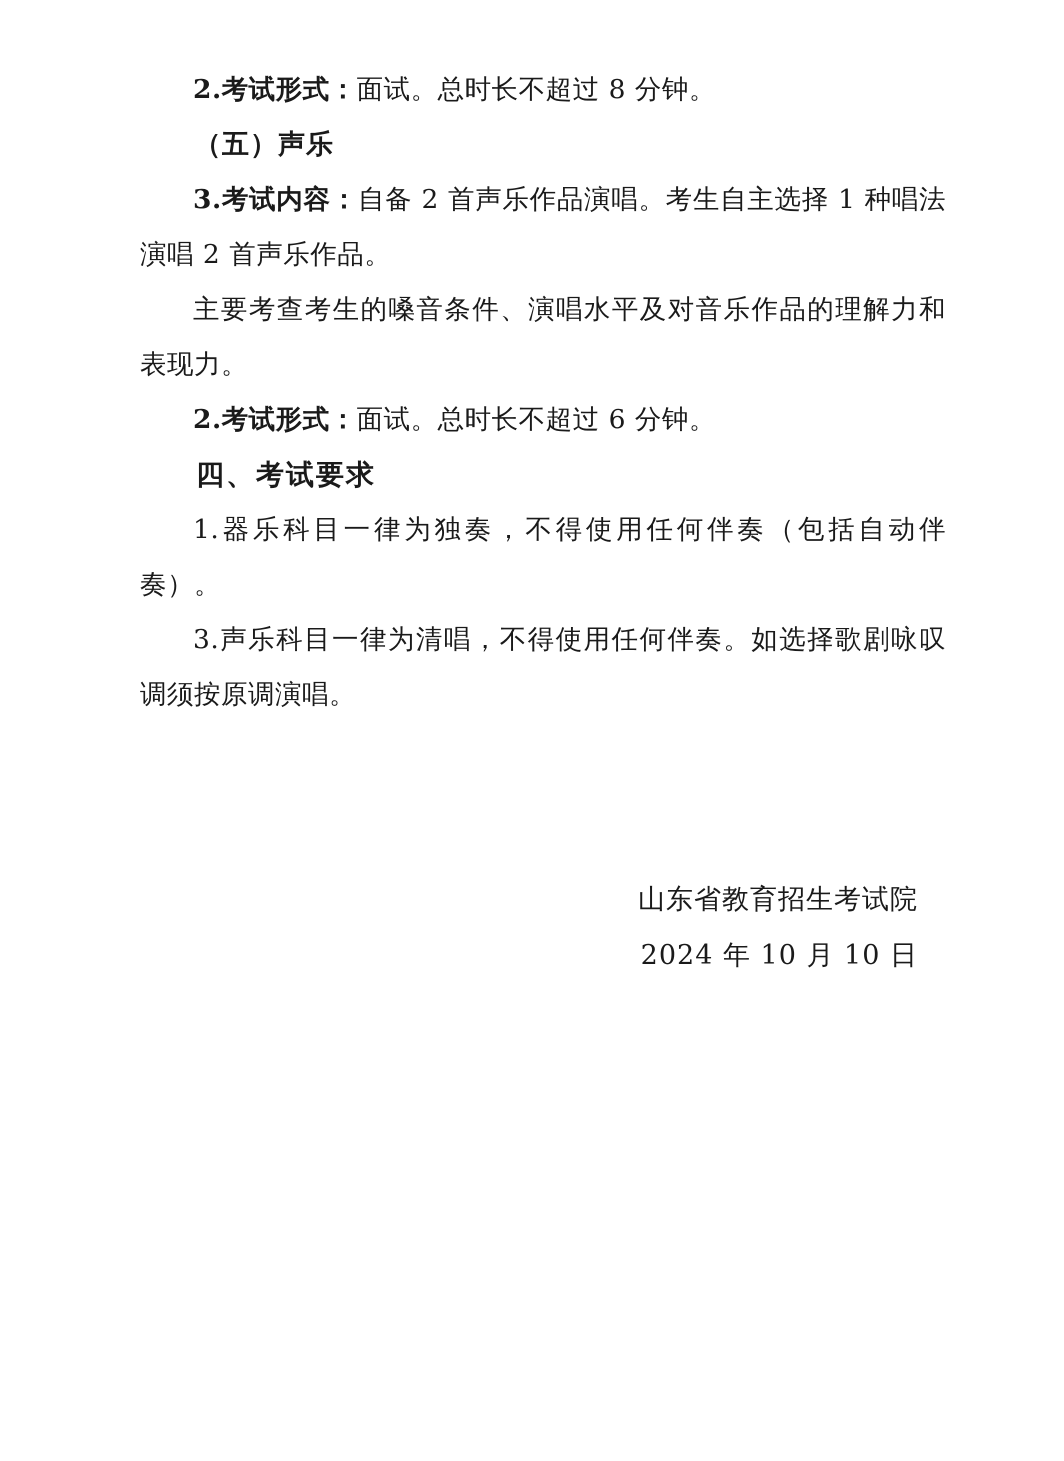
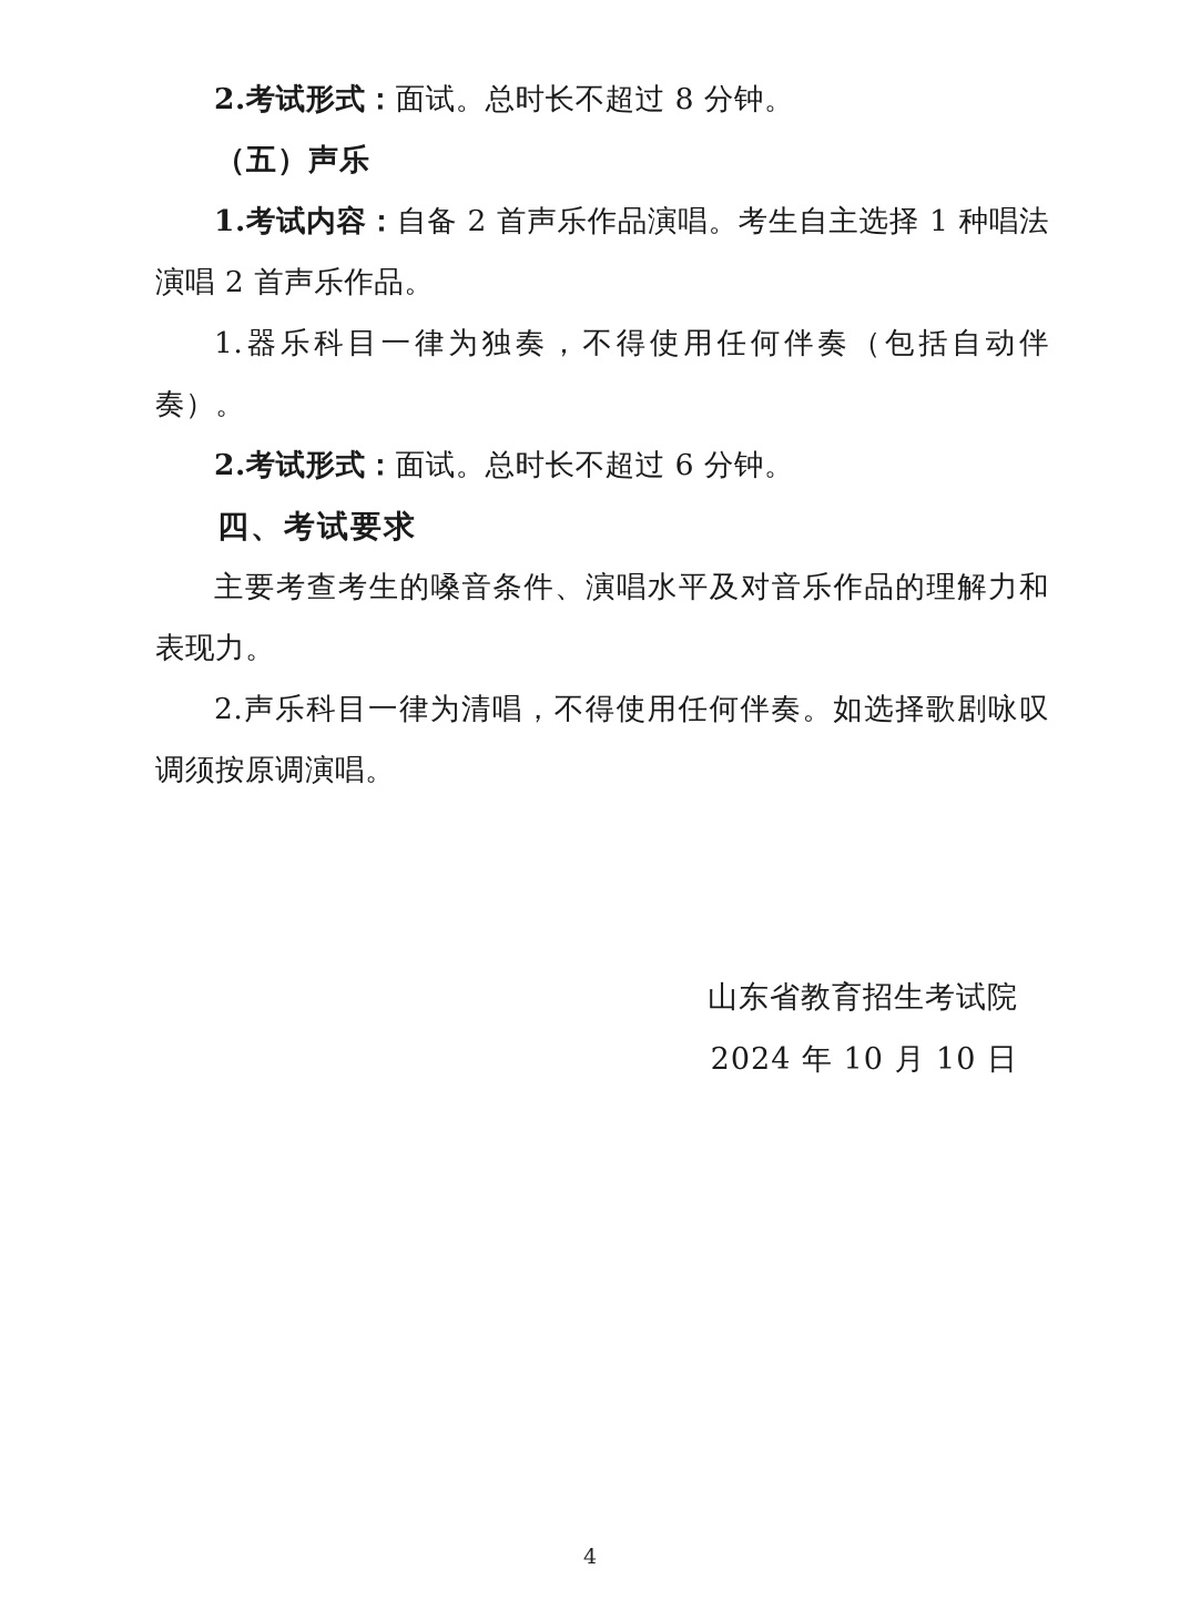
  2.考试形式：面试。总时长不超过 8 分钟。
  （五）声乐
- 3.考试内容：自备 2 首声乐作品演唱。考生自主选择 1 种唱法演唱 2 首声乐作品。
+ 1.考试内容：自备 2 首声乐作品演唱。考生自主选择 1 种唱法演唱 2 首声乐作品。
- 主要考查考生的嗓音条件、演唱水平及对音乐作品的理解力和表现力。
+ 1.器乐科目一律为独奏，不得使用任何伴奏（包括自动伴奏）。
  2.考试形式：面试。总时长不超过 6 分钟。
  四、考试要求
- 1.器乐科目一律为独奏，不得使用任何伴奏（包括自动伴奏）。
+ 主要考查考生的嗓音条件、演唱水平及对音乐作品的理解力和表现力。
- 3.声乐科目一律为清唱，不得使用任何伴奏。如选择歌剧咏叹调须按原调演唱。
+ 2.声乐科目一律为清唱，不得使用任何伴奏。如选择歌剧咏叹调须按原调演唱。
  山东省教育招生考试院
  2024 年 10 月 10 日
+ 4
